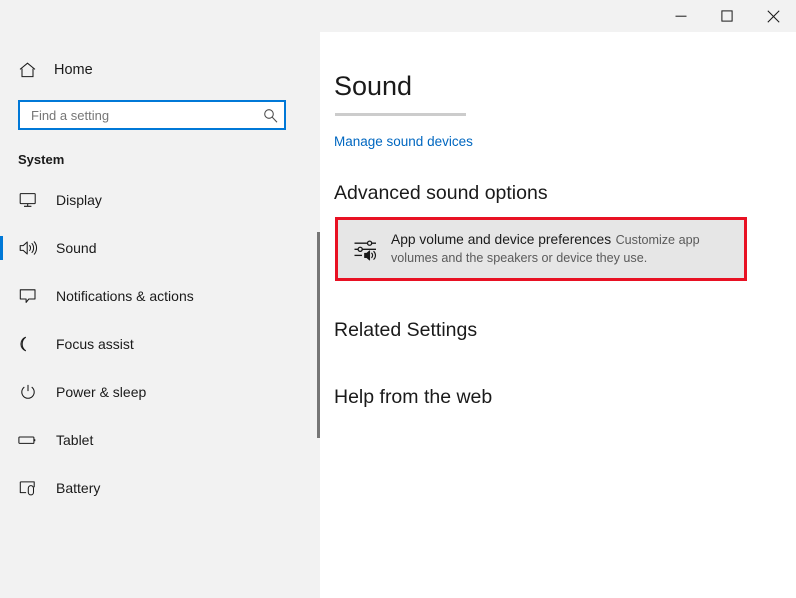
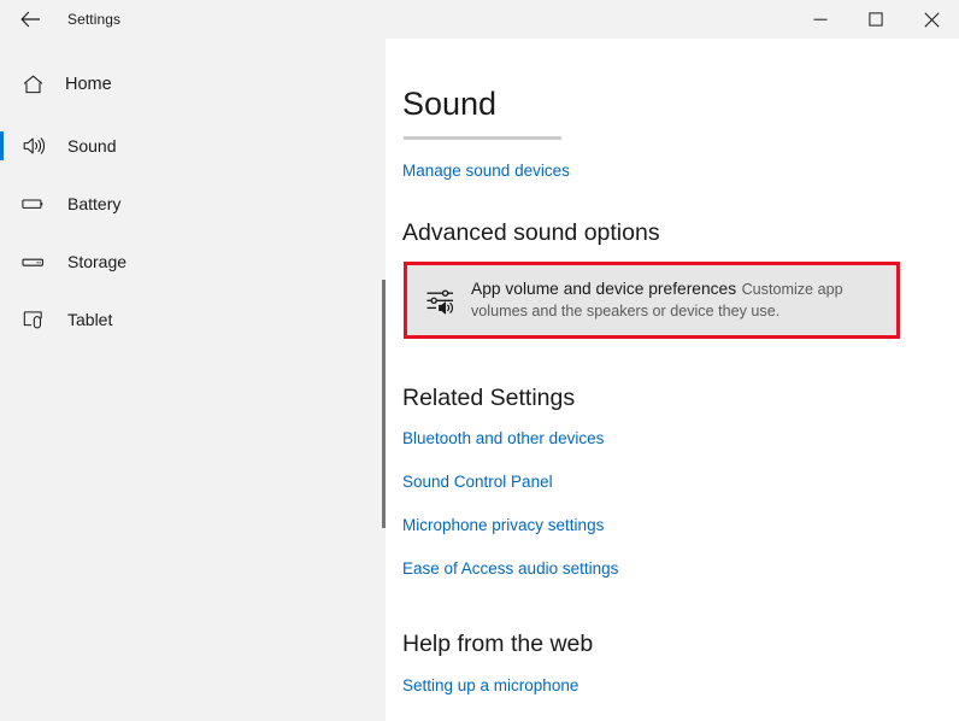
+ Settings
  Home
- Find a setting
- System
- Display
  Sound
- Notifications & actions
- Focus assist
- Power & sleep
- Tablet
+ Battery
+ Storage
- Battery
+ Tablet
  Sound
  Manage sound devices
  Advanced sound options
  App volume and device preferences Customize app volumes and the speakers or device they use.
  Related Settings
+ Bluetooth and other devices
+ Sound Control Panel
+ Microphone privacy settings
+ Ease of Access audio settings
  Help from the web
+ Setting up a microphone
